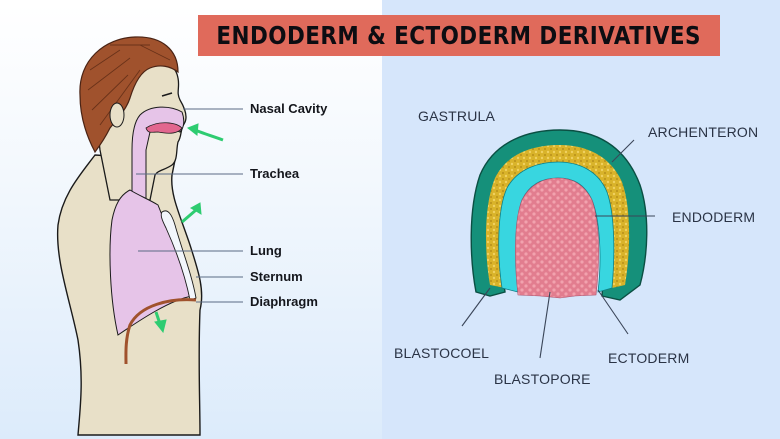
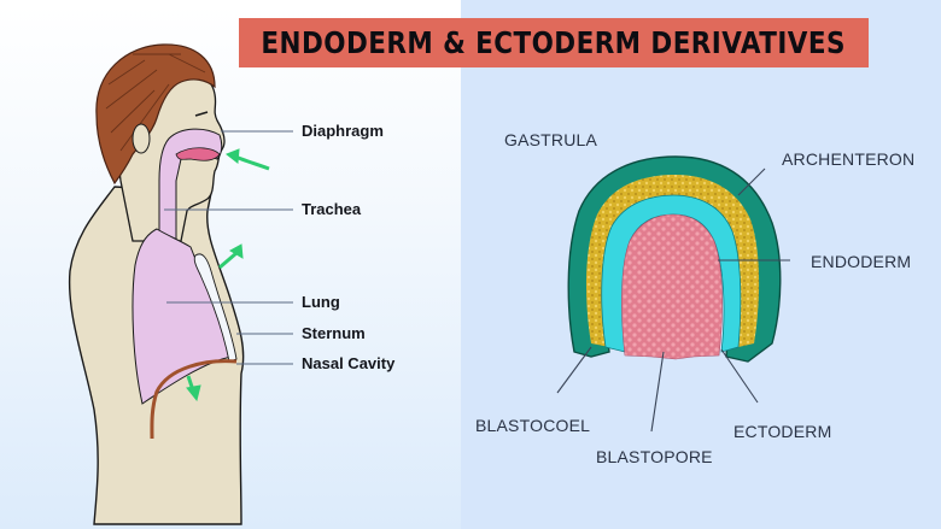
  ENDODERM & ECTODERM DERIVATIVES
- Nasal Cavity
+ Diaphragm
  Trachea
  Lung
  Sternum
- Diaphragm
+ Nasal Cavity
  GASTRULA
  ARCHENTERON
  ENDODERM
  BLASTOCOEL
  BLASTOPORE
  ECTODERM
